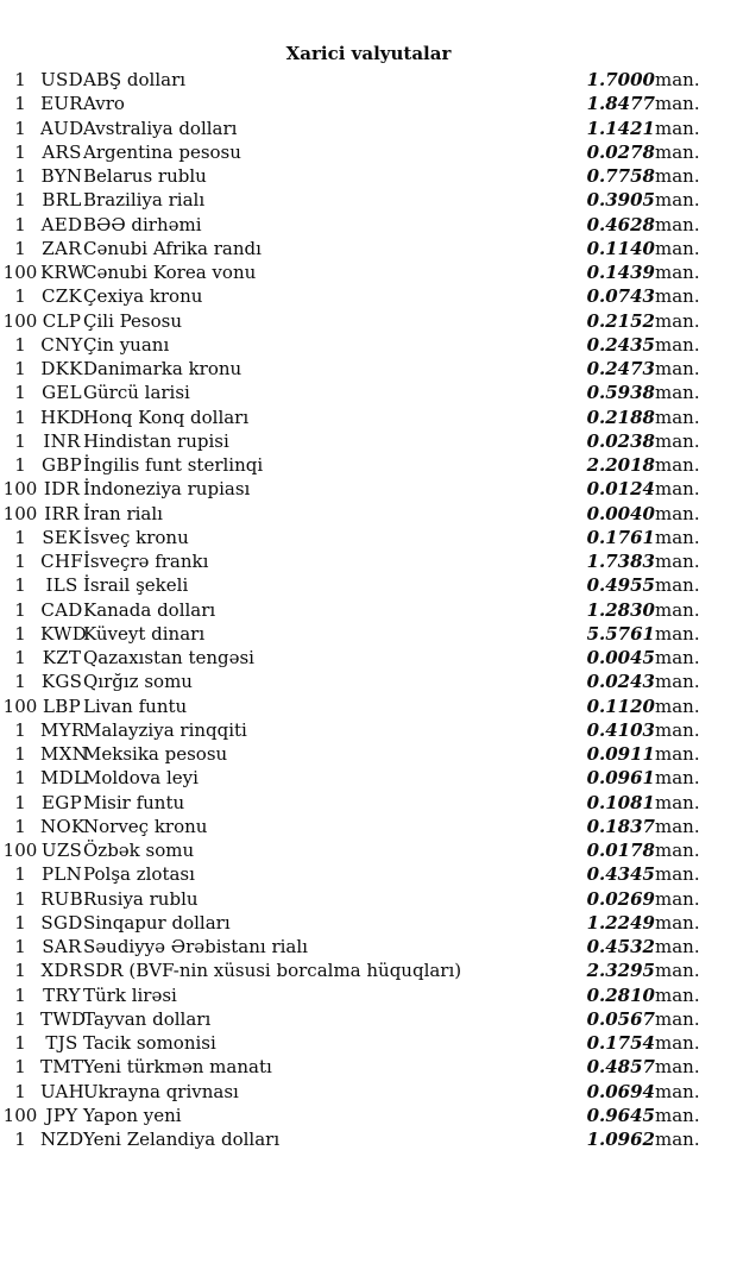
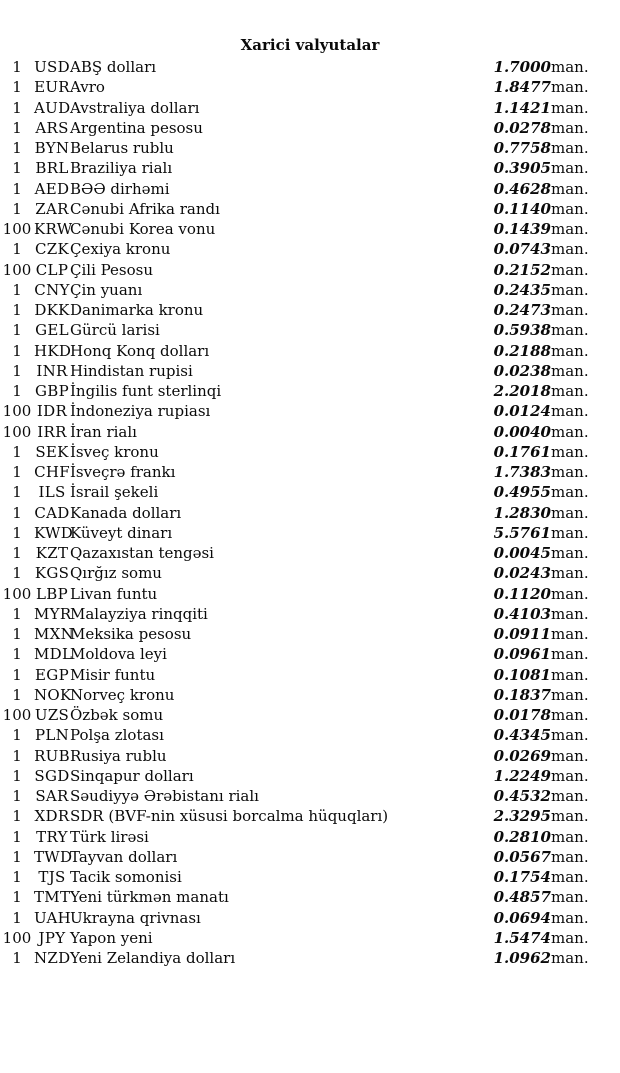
  Xarici valyutalar
  1	USD	ABŞ dolları	1.7000	man.
  1	EUR	Avro	1.8477	man.
  1	AUD	Avstraliya dolları	1.1421	man.
  1	ARS	Argentina pesosu	0.0278	man.
  1	BYN	Belarus rublu	0.7758	man.
  1	BRL	Braziliya rialı	0.3905	man.
  1	AED	BƏƏ dirhəmi	0.4628	man.
  1	ZAR	Cənubi Afrika randı	0.1140	man.
  100	KRW	Cənubi Korea vonu	0.1439	man.
  1	CZK	Çexiya kronu	0.0743	man.
  100	CLP	Çili Pesosu	0.2152	man.
  1	CNY	Çin yuanı	0.2435	man.
  1	DKK	Danimarka kronu	0.2473	man.
  1	GEL	Gürcü larisi	0.5938	man.
  1	HKD	Honq Konq dolları	0.2188	man.
  1	INR	Hindistan rupisi	0.0238	man.
  1	GBP	İngilis funt sterlinqi	2.2018	man.
  100	IDR	İndoneziya rupiası	0.0124	man.
  100	IRR	İran rialı	0.0040	man.
  1	SEK	İsveç kronu	0.1761	man.
  1	CHF	İsveçrə frankı	1.7383	man.
  1	ILS	İsrail şekeli	0.4955	man.
  1	CAD	Kanada dolları	1.2830	man.
  1	KWD	Küveyt dinarı	5.5761	man.
  1	KZT	Qazaxıstan tengəsi	0.0045	man.
  1	KGS	Qırğız somu	0.0243	man.
  100	LBP	Livan funtu	0.1120	man.
  1	MYR	Malayziya rinqqiti	0.4103	man.
  1	MXN	Meksika pesosu	0.0911	man.
  1	MDL	Moldova leyi	0.0961	man.
  1	EGP	Misir funtu	0.1081	man.
  1	NOK	Norveç kronu	0.1837	man.
  100	UZS	Özbək somu	0.0178	man.
  1	PLN	Polşa zlotası	0.4345	man.
  1	RUB	Rusiya rublu	0.0269	man.
  1	SGD	Sinqapur dolları	1.2249	man.
  1	SAR	Səudiyyə Ərəbistanı rialı	0.4532	man.
  1	XDR	SDR (BVF-nin xüsusi borcalma hüquqları)	2.3295	man.
  1	TRY	Türk lirəsi	0.2810	man.
  1	TWD	Tayvan dolları	0.0567	man.
  1	TJS	Tacik somonisi	0.1754	man.
  1	TMT	Yeni türkmən manatı	0.4857	man.
  1	UAH	Ukrayna qrivnası	0.0694	man.
- 100	JPY	Yapon yeni	0.9645	man.
+ 100	JPY	Yapon yeni	1.5474	man.
  1	NZD	Yeni Zelandiya dolları	1.0962	man.
